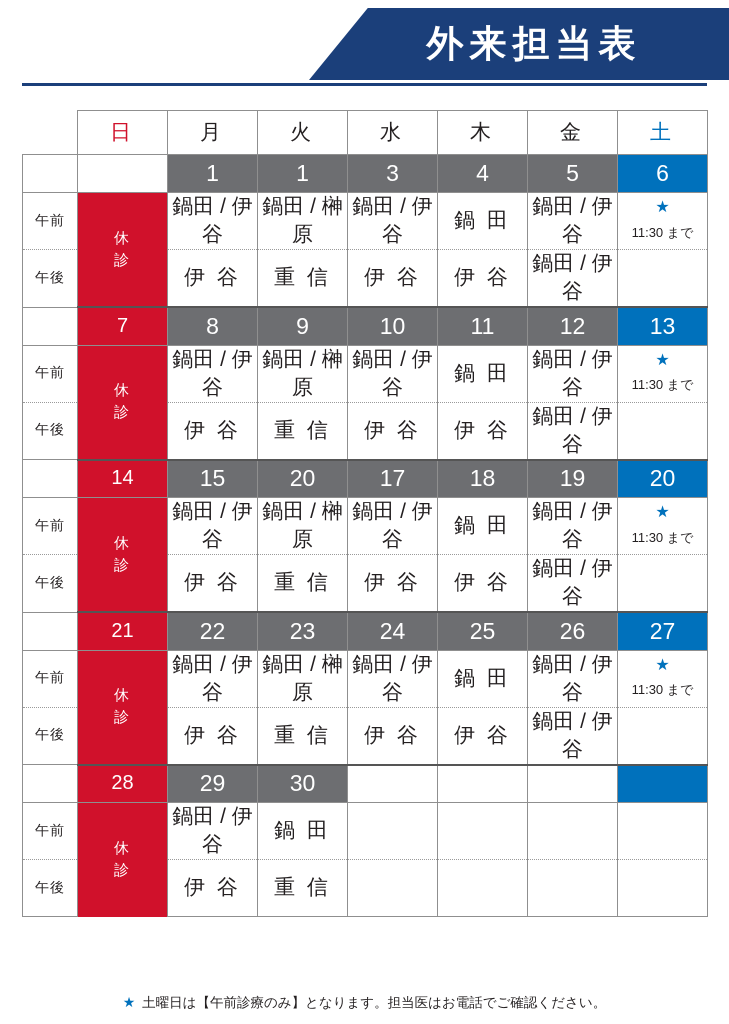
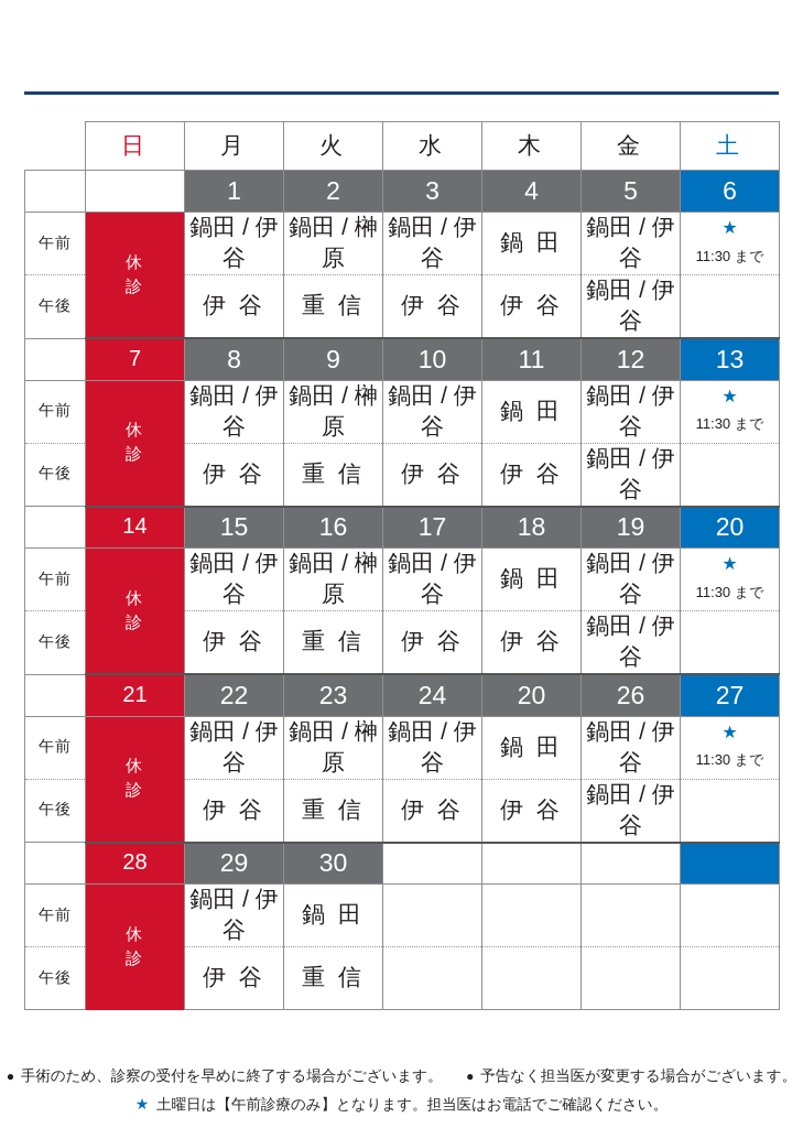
- 外来担当表
  	日	月	火	水	木	金	土
- 		1	1	3	4	5	6
+ 		1	2	3	4	5	6
  午前	休診	鍋田 / 伊谷	鍋田 / 榊原	鍋田 / 伊谷	鍋 田	鍋田 / 伊谷	★11:30 まで
  午後	伊 谷	重 信	伊 谷	伊 谷	鍋田 / 伊谷
  	7	8	9	10	11	12	13
  午前	休診	鍋田 / 伊谷	鍋田 / 榊原	鍋田 / 伊谷	鍋 田	鍋田 / 伊谷	★11:30 まで
  午後	伊 谷	重 信	伊 谷	伊 谷	鍋田 / 伊谷
- 	14	15	20	17	18	19	20
+ 	14	15	16	17	18	19	20
  午前	休診	鍋田 / 伊谷	鍋田 / 榊原	鍋田 / 伊谷	鍋 田	鍋田 / 伊谷	★11:30 まで
  午後	伊 谷	重 信	伊 谷	伊 谷	鍋田 / 伊谷
- 	21	22	23	24	25	26	27
+ 	21	22	23	24	20	26	27
  午前	休診	鍋田 / 伊谷	鍋田 / 榊原	鍋田 / 伊谷	鍋 田	鍋田 / 伊谷	★11:30 まで
  午後	伊 谷	重 信	伊 谷	伊 谷	鍋田 / 伊谷
  	28	29	30
  午前	休診	鍋田 / 伊谷	鍋 田
  午後	伊 谷	重 信
+ ● 手術のため、診察の受付を早めに終了する場合がございます。 ● 予告なく担当医が変更する場合がございます。
  ★ 土曜日は【午前診療のみ】となります。担当医はお電話でご確認ください。
